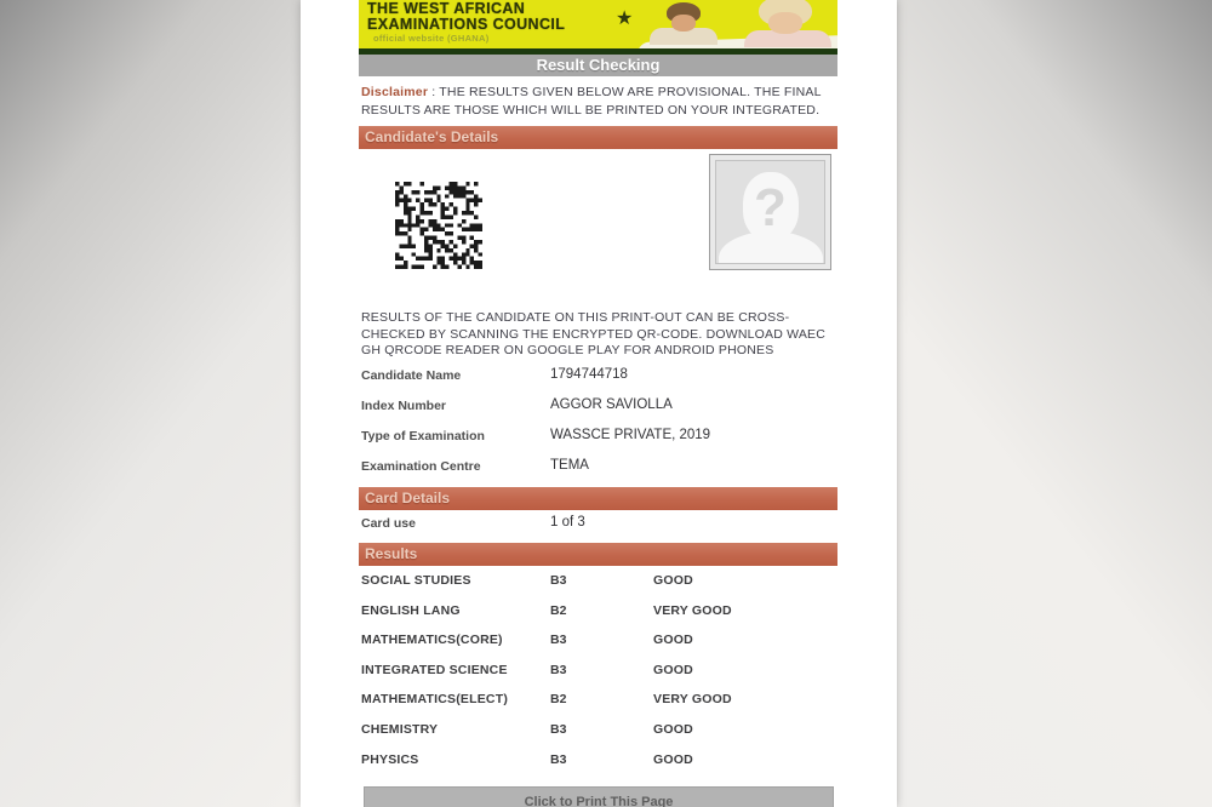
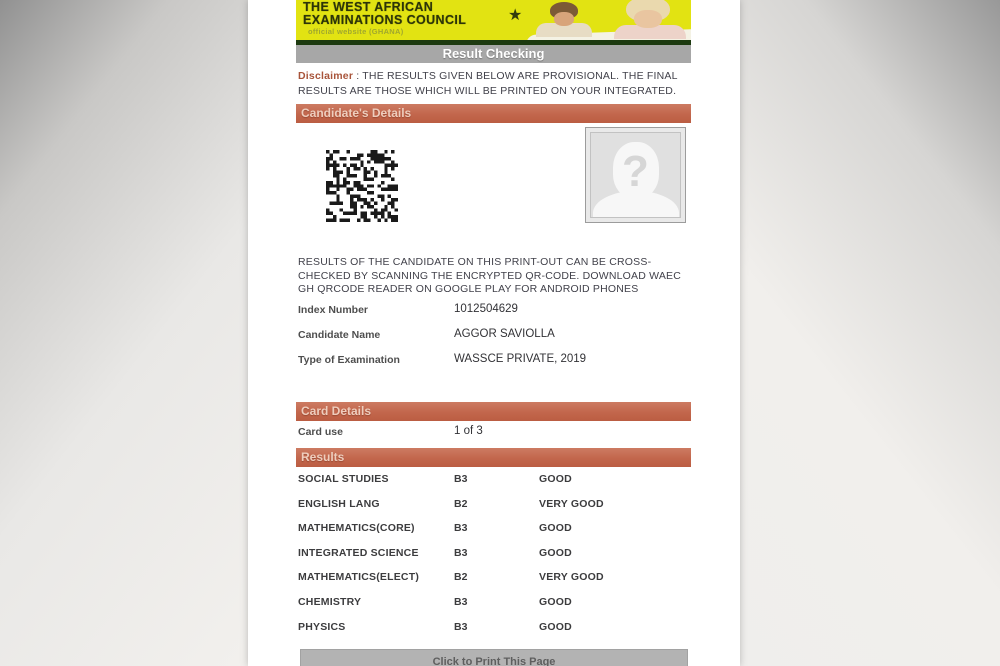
  THE WEST AFRICAN
  EXAMINATIONS COUNCIL
  official website (GHANA)
  ★
  Result Checking
  Disclaimer : THE RESULTS GIVEN BELOW ARE PROVISIONAL. THE FINAL RESULTS ARE THOSE WHICH WILL BE PRINTED ON YOUR INTEGRATED.
  Candidate's Details
  ?
  RESULTS OF THE CANDIDATE ON THIS PRINT-OUT CAN BE CROSS-CHECKED BY SCANNING THE ENCRYPTED QR-CODE. DOWNLOAD WAEC GH QRCODE READER ON GOOGLE PLAY FOR ANDROID PHONES
- Candidate Name
+ Index Number
- 1794744718
+ 1012504629
- Index Number
+ Candidate Name
  AGGOR SAVIOLLA
  Type of Examination
  WASSCE PRIVATE, 2019
- Examination Centre
- TEMA
  Card Details
  Card use
  1 of 3
  Results
  SOCIAL STUDIES
  B3
  GOOD
  ENGLISH LANG
  B2
  VERY GOOD
  MATHEMATICS(CORE)
  B3
  GOOD
  INTEGRATED SCIENCE
  B3
  GOOD
  MATHEMATICS(ELECT)
  B2
  VERY GOOD
  CHEMISTRY
  B3
  GOOD
  PHYSICS
  B3
  GOOD
  Click to Print This Page
